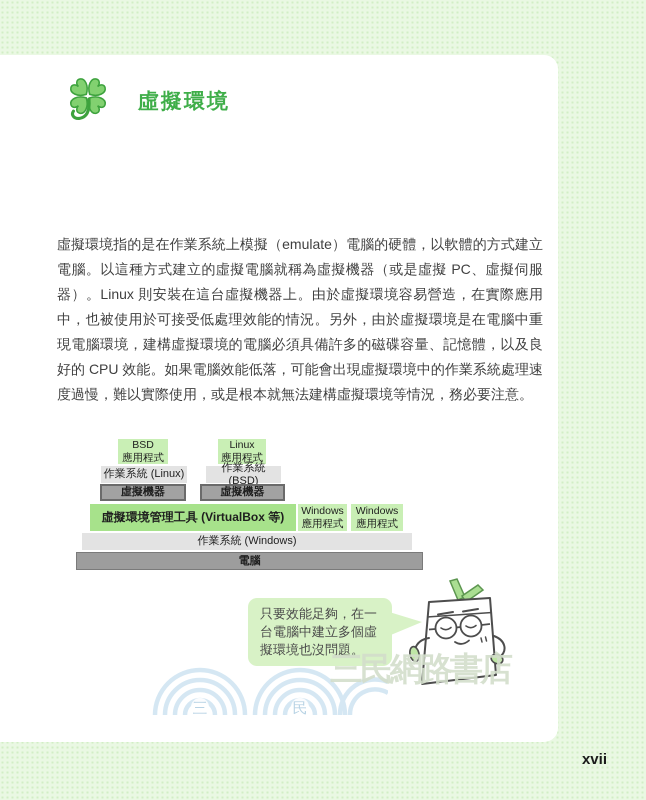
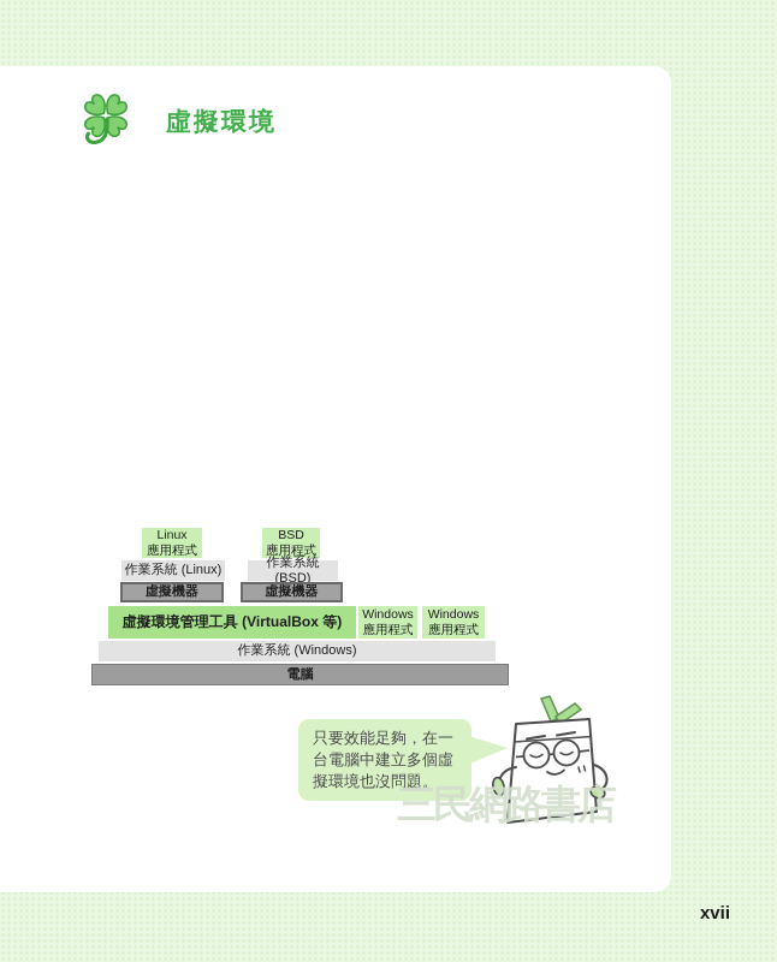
  虛擬環境
- 虛擬環境指的是在作業系統上模擬（emulate）電腦的硬體，以軟體的方式建立電腦。以這種方式建立的虛擬電腦就稱為虛擬機器（或是虛擬 PC、虛擬伺服器）。Linux 則安裝在這台虛擬機器上。由於虛擬環境容易營造，在實際應用中，也被使用於可接受低處理效能的情況。另外，由於虛擬環境是在電腦中重現電腦環境，建構虛擬環境的電腦必須具備許多的磁碟容量、記憶體，以及良好的 CPU 效能。如果電腦效能低落，可能會出現虛擬環境中的作業系統處理速度過慢，難以實際使用，或是根本就無法建構虛擬環境等情況，務必要注意。
- BSD
+ Linux
  應用程式
- Linux
+ BSD
  應用程式
  作業系統 (Linux)
  作業系統 (BSD)
  虛擬機器
  虛擬機器
  虛擬環境管理工具 (VirtualBox 等)
  Windows
  應用程式
  Windows
  應用程式
  作業系統 (Windows)
  電腦
  只要效能足夠，在一台電腦中建立多個虛擬環境也沒問題。
- 三
- 民
  三民網路書店
  xvii
